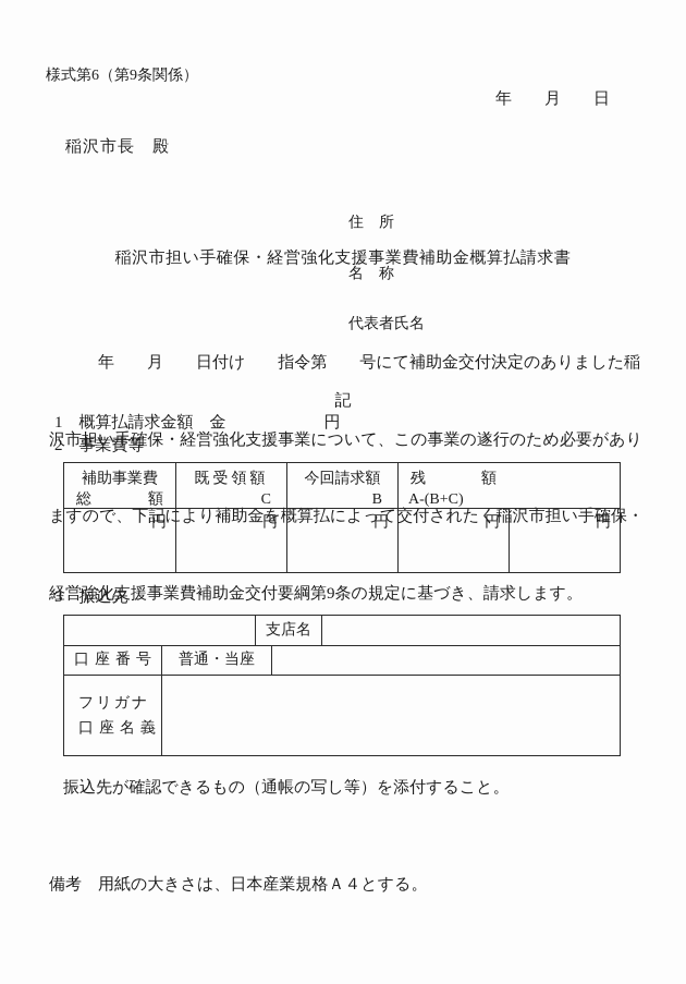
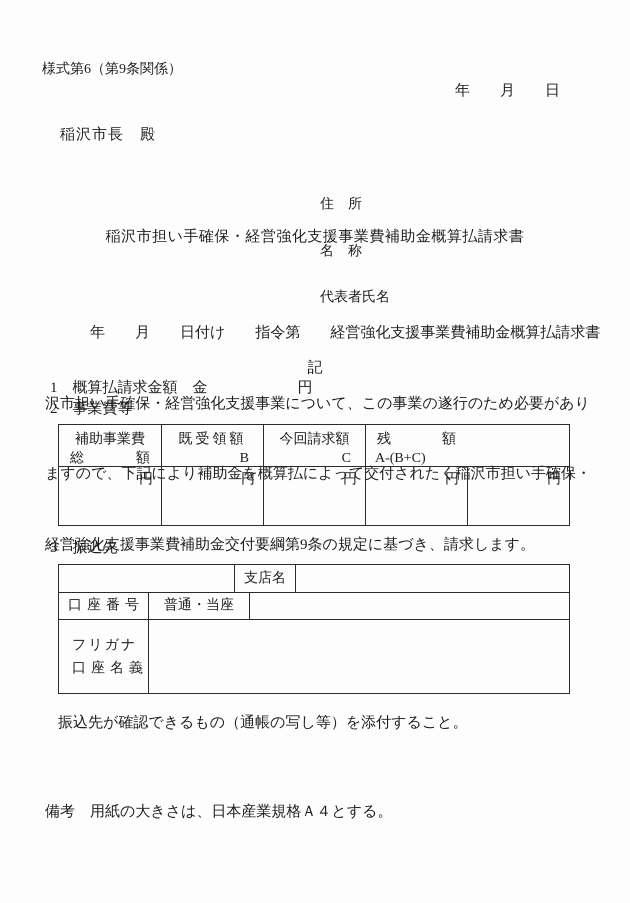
  様式第6（第9条関係）
  年 月 日
  稲沢市長 殿
  住 所
  名 称
  代表者氏名
  稲沢市担い手確保・経営強化支援事業費補助金概算払請求書
- 年 月 日付け 指令第 号にて補助金交付決定のありました稲
+ 年 月 日付け 指令第 経営強化支援事業費補助金概算払請求書
  沢市担い手確保・経営強化支援事業について、この事業の遂行のため必要があり
  ますので、下記により補助金を概算払によって交付されたく稲沢市担い手確保・
  経営強化支援事業費補助金交付要綱第9条の規定に基づき、請求します。
  記
  1 概算払請求金額 金 円
  2 事業費等
  補助事業費
  総
  額
  既受領額
- C
+ B
  今回請求額
- B
+ C
  残
  額
  A-(B+C)
  円
  円
  円
  円
  円
  3 振込先
  支店名
  口座番号
  普通・当座
  フリガナ
  口座名義
  振込先が確認できるもの（通帳の写し等）を添付すること。
  備考 用紙の大きさは、日本産業規格Ａ４とする。
